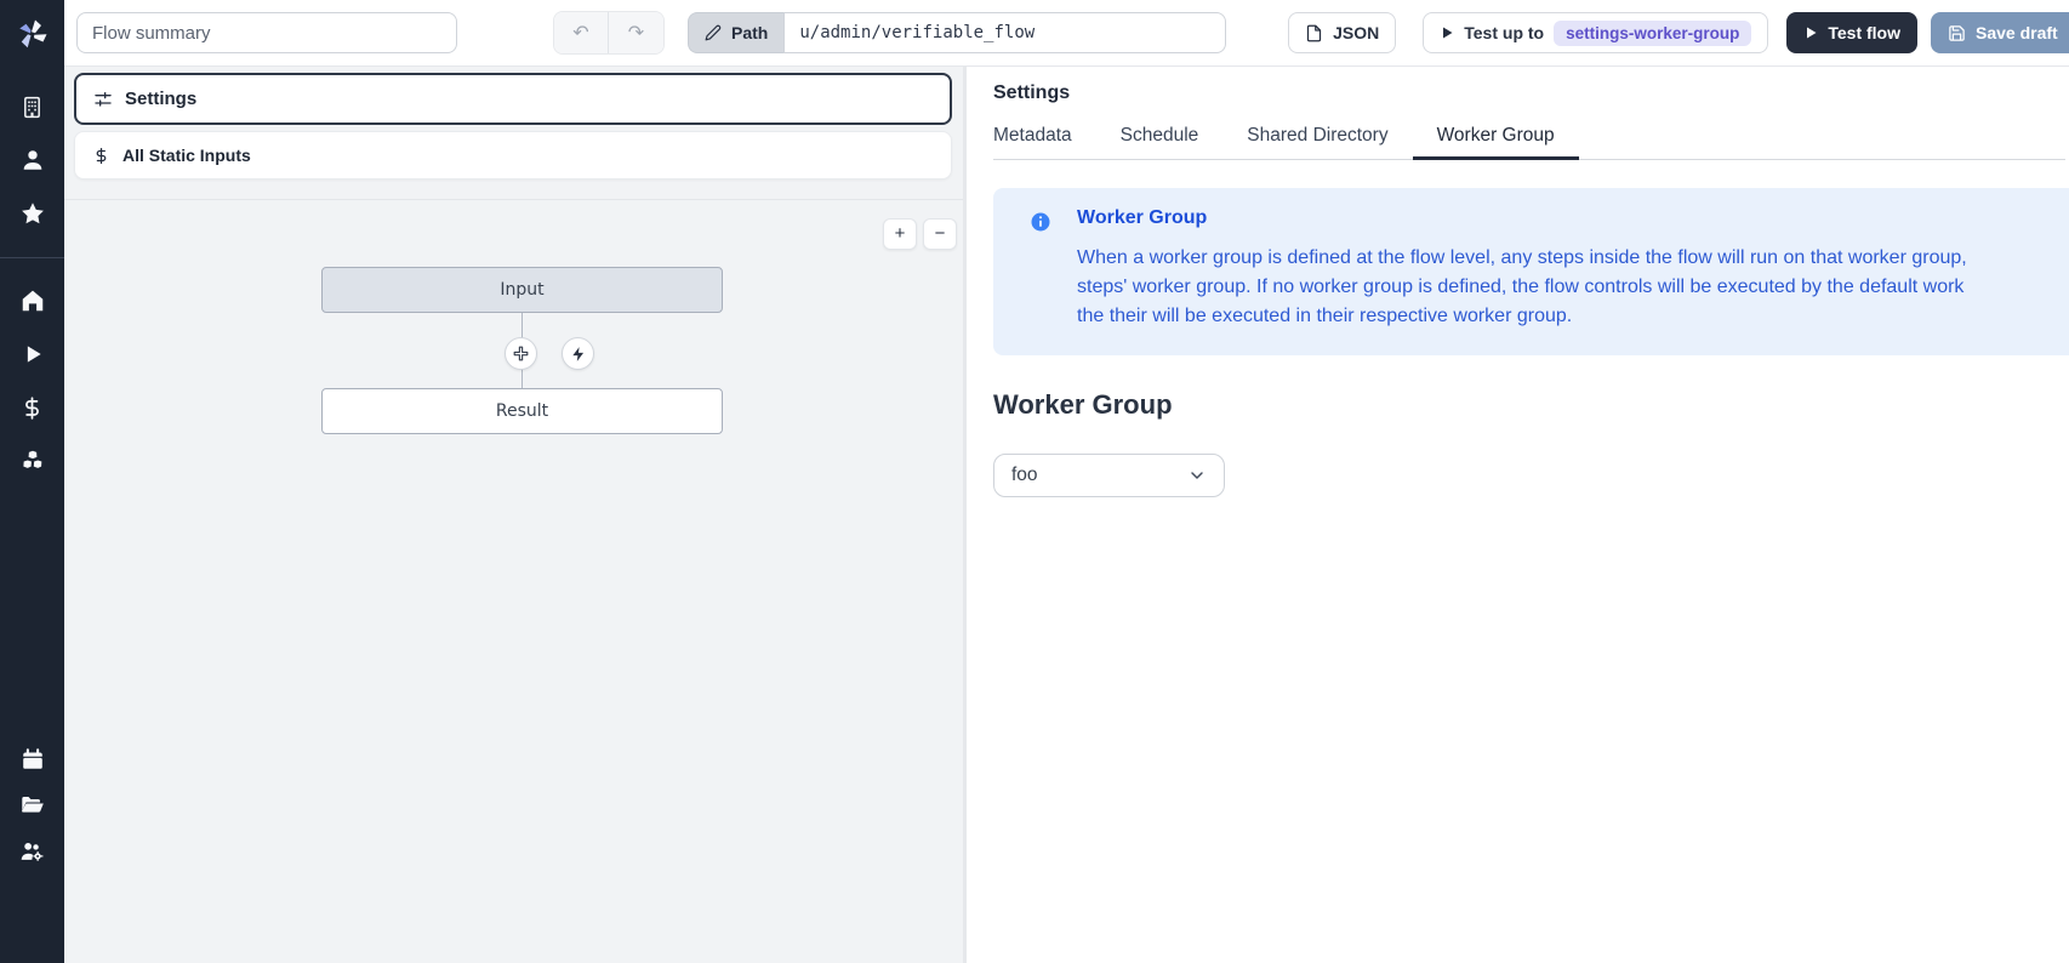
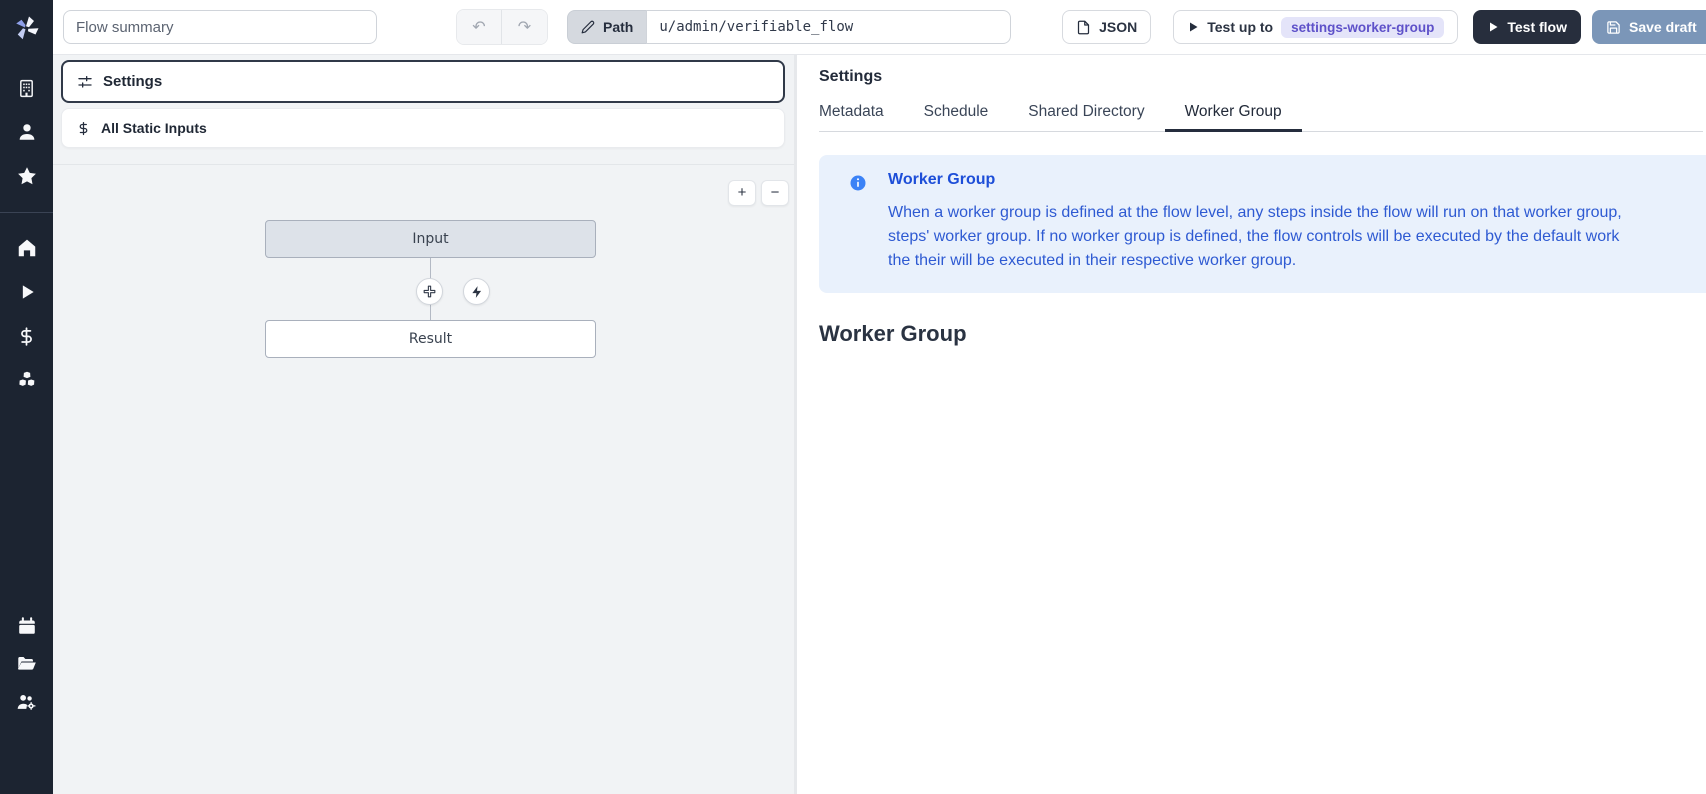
  Flow summary
  ↶
  ↷
  Path
  u/admin/verifiable_flow
  JSON
  Test up to
  settings-worker-group
  Test flow
  Save draft
  Settings
  All Static Inputs
  +
  −
  Input
  Result
  Settings
  Metadata
  Schedule
  Shared Directory
  Worker Group
  Worker Group
  When a worker group is defined at the flow level, any steps inside the flow will run on that worker group,
  steps' worker group. If no worker group is defined, the flow controls will be executed by the default work
  the their will be executed in their respective worker group.
  Worker Group
- foo
